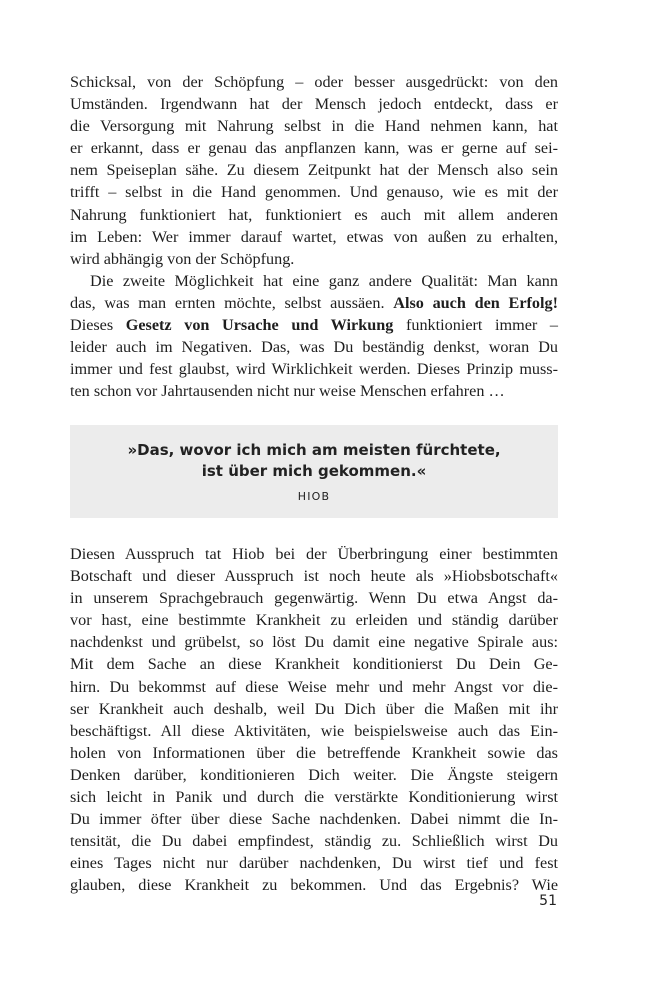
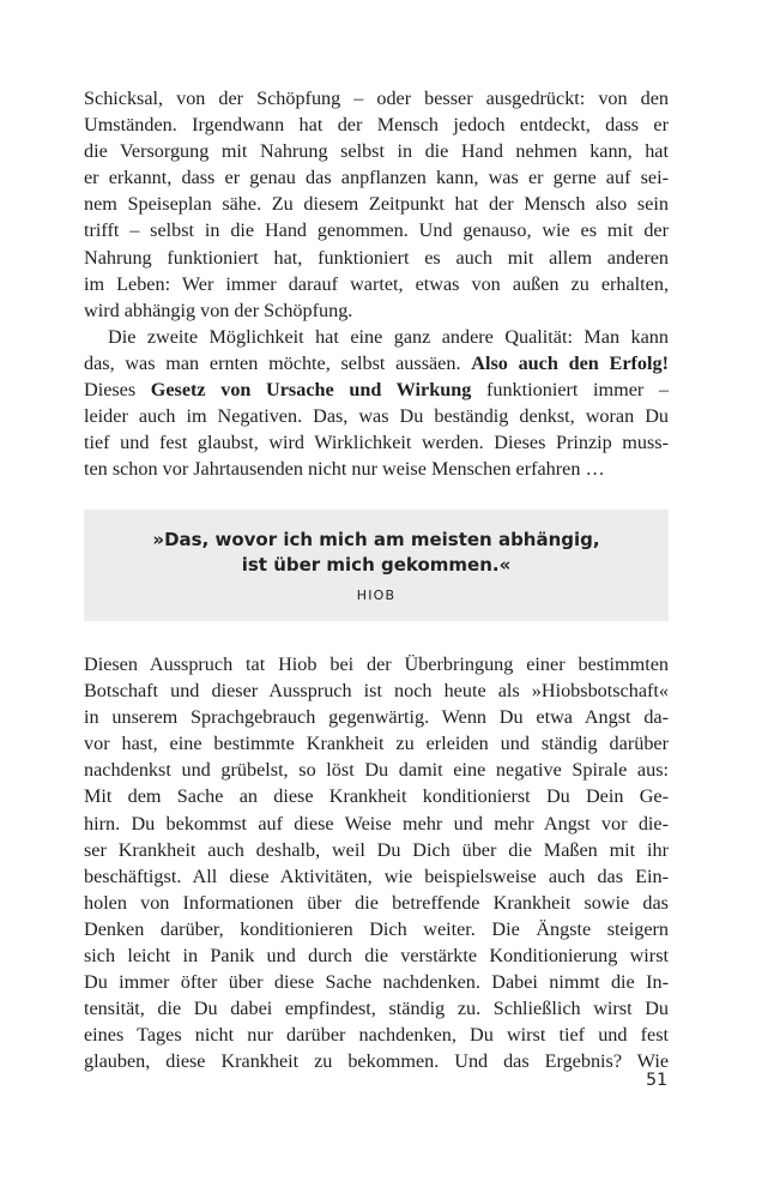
  Schicksal, von der Schöpfung – oder besser ausgedrückt: von den
  Umständen. Irgendwann hat der Mensch jedoch entdeckt, dass er
  die Versorgung mit Nahrung selbst in die Hand nehmen kann, hat
  er erkannt, dass er genau das anpflanzen kann, was er gerne auf sei-
  nem Speiseplan sähe. Zu diesem Zeitpunkt hat der Mensch also sein
  trifft – selbst in die Hand genommen. Und genauso, wie es mit der
  Nahrung funktioniert hat, funktioniert es auch mit allem anderen
  im Leben: Wer immer darauf wartet, etwas von außen zu erhalten,
  wird abhängig von der Schöpfung.
  Die zweite Möglichkeit hat eine ganz andere Qualität: Man kann
  das, was man ernten möchte, selbst aussäen. Also auch den Erfolg!
  Dieses Gesetz von Ursache und Wirkung funktioniert immer –
  leider auch im Negativen. Das, was Du beständig denkst, woran Du
- immer und fest glaubst, wird Wirklichkeit werden. Dieses Prinzip muss-
+ tief und fest glaubst, wird Wirklichkeit werden. Dieses Prinzip muss-
  ten schon vor Jahrtausenden nicht nur weise Menschen erfahren …
- »Das, wovor ich mich am meisten fürchtete,
+ »Das, wovor ich mich am meisten abhängig,
  ist über mich gekommen.«
  HIOB
  Diesen Ausspruch tat Hiob bei der Überbringung einer bestimmten
  Botschaft und dieser Ausspruch ist noch heute als »Hiobsbotschaft«
  in unserem Sprachgebrauch gegenwärtig. Wenn Du etwa Angst da-
  vor hast, eine bestimmte Krankheit zu erleiden und ständig darüber
  nachdenkst und grübelst, so löst Du damit eine negative Spirale aus:
  Mit dem Sache an diese Krankheit konditionierst Du Dein Ge-
  hirn. Du bekommst auf diese Weise mehr und mehr Angst vor die-
  ser Krankheit auch deshalb, weil Du Dich über die Maßen mit ihr
  beschäftigst. All diese Aktivitäten, wie beispielsweise auch das Ein-
  holen von Informationen über die betreffende Krankheit sowie das
  Denken darüber, konditionieren Dich weiter. Die Ängste steigern
  sich leicht in Panik und durch die verstärkte Konditionierung wirst
  Du immer öfter über diese Sache nachdenken. Dabei nimmt die In-
  tensität, die Du dabei empfindest, ständig zu. Schließlich wirst Du
  eines Tages nicht nur darüber nachdenken, Du wirst tief und fest
  glauben, diese Krankheit zu bekommen. Und das Ergebnis? Wie
  51
